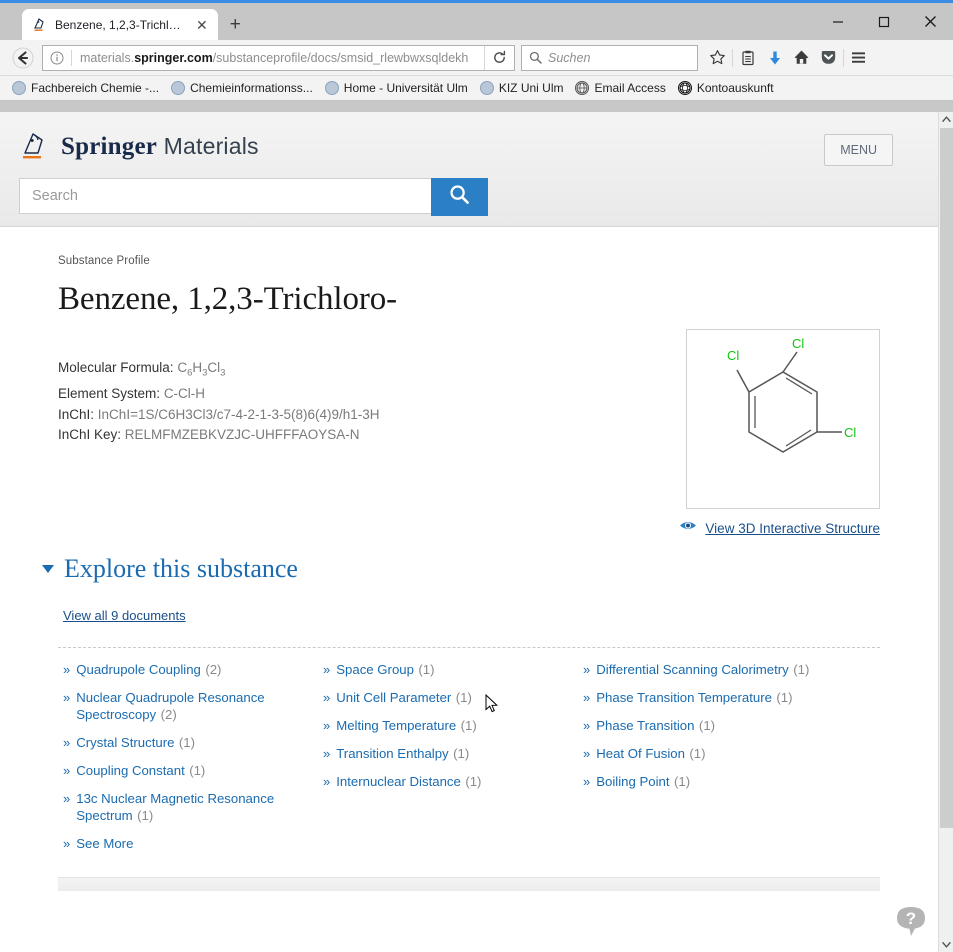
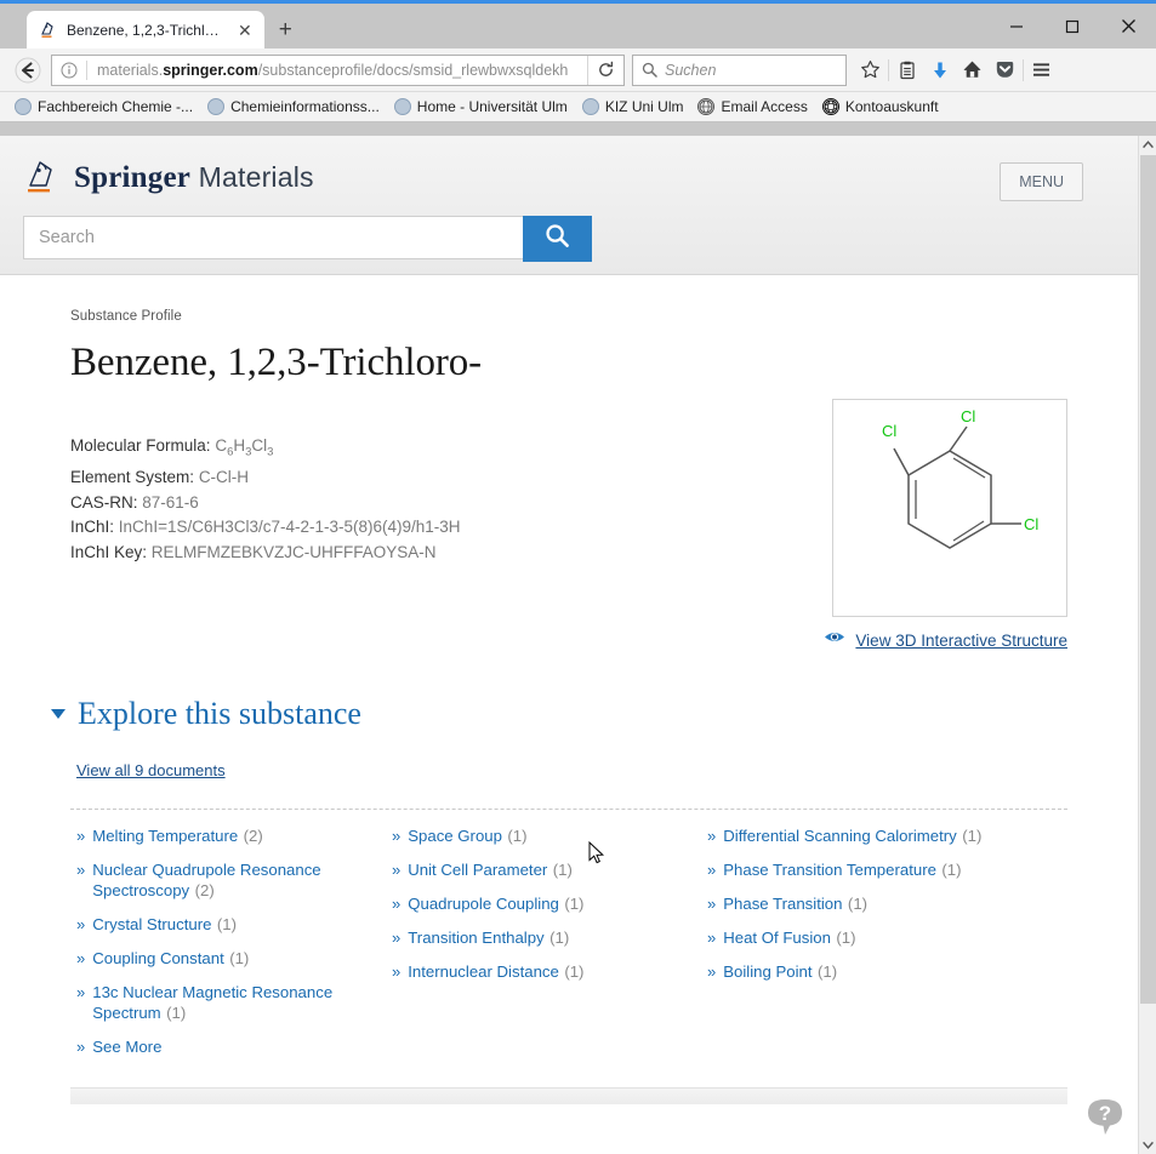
  Benzene, 1,2,3-Trichloro
  ✕
  +
  materials.springer.com/substanceprofile/docs/smsid_rlewbwxsqldekh
  Suchen
  Fachbereich Chemie -...
  Chemieinformationss...
  Home - Universität Ulm
  KIZ Uni Ulm
  Email Access
  Kontoauskunft
  Springer Materials
  MENU
  Search
  Substance Profile
  Benzene, 1,2,3-Trichloro-
  Molecular Formula: C6H3Cl3
  Element System: C-Cl-H
+ CAS-RN: 87-61-6
  InChI: InChI=1S/C6H3Cl3/c7-4-2-1-3-5(8)6(4)9/h1-3H
  InChI Key: RELMFMZEBKVZJC-UHFFFAOYSA-N
  Cl
  Cl
  Cl
  View 3D Interactive Structure
  Explore this substance
  View all 9 documents
  »
- Quadrupole Coupling (2)
+ Melting Temperature (2)
  »
  Nuclear Quadrupole Resonance Spectroscopy (2)
  »
  Crystal Structure (1)
  »
  Coupling Constant (1)
  »
  13c Nuclear Magnetic Resonance Spectrum (1)
  »
  See More
  »
  Space Group (1)
  »
  Unit Cell Parameter (1)
  »
- Melting Temperature (1)
+ Quadrupole Coupling (1)
  »
  Transition Enthalpy (1)
  »
  Internuclear Distance (1)
  »
  Differential Scanning Calorimetry (1)
  »
  Phase Transition Temperature (1)
  »
  Phase Transition (1)
  »
  Heat Of Fusion (1)
  »
  Boiling Point (1)
  ?
